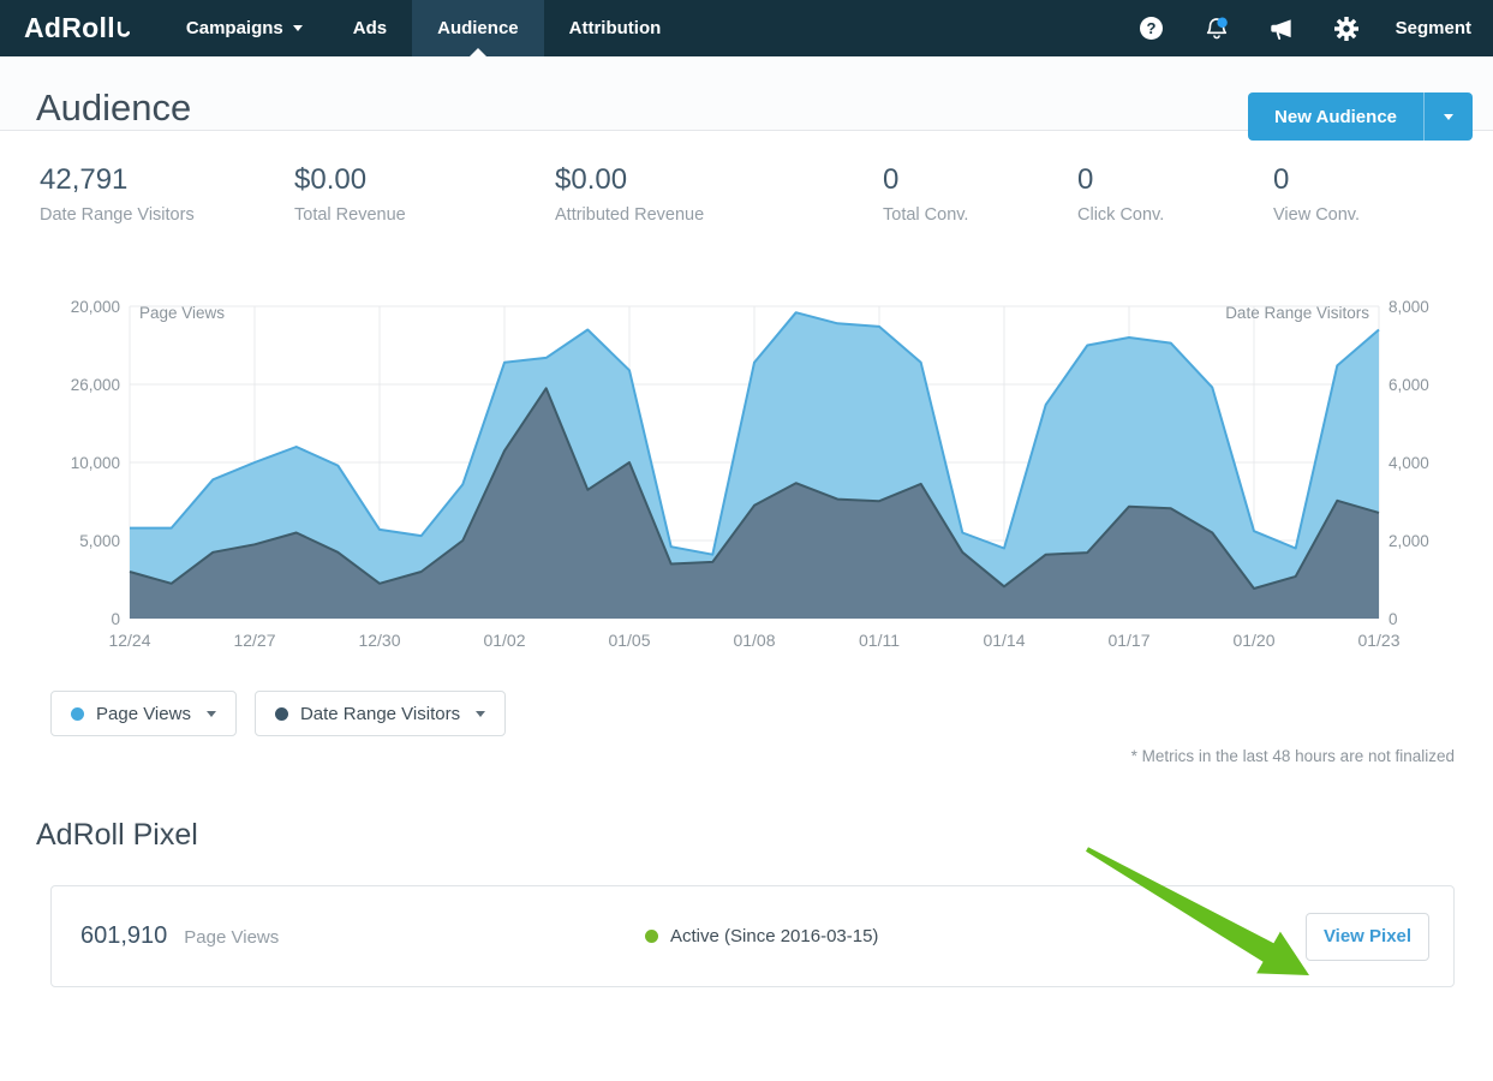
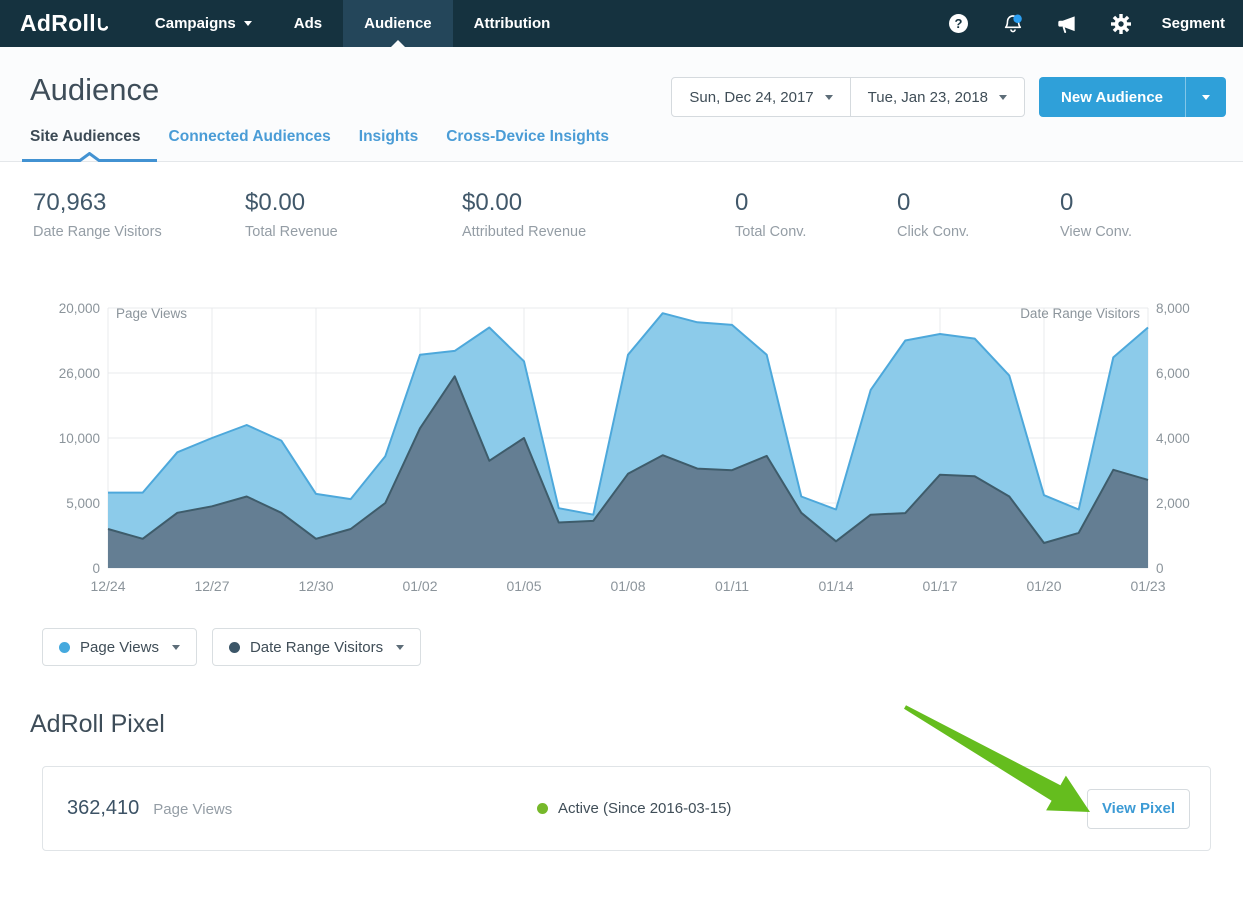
  AdRoll
  Campaigns
  Ads
  Audience
  Attribution
  ?
  Segment
  Audience
+ Sun, Dec 24, 2017
+ Tue, Jan 23, 2018
  New Audience
+ Site Audiences
+ Connected Audiences
+ Insights
+ Cross-Device Insights
- 42,791
+ 70,963
  Date Range Visitors
  $0.00
  Total Revenue
  $0.00
  Attributed Revenue
  0
  Total Conv.
  0
  Click Conv.
  0
  View Conv.
  0
  0
  5,000
  2,000
  10,000
  4,000
  26,000
  6,000
  20,000
  8,000
  12/24
  12/27
  12/30
  01/02
  01/05
  01/08
  01/11
  01/14
  01/17
  01/20
  01/23
  Page Views
  Date Range Visitors
  Page Views
  Date Range Visitors
- * Metrics in the last 48 hours are not finalized
  AdRoll Pixel
- 601,910
+ 362,410
  Page Views
  Active (Since 2016-03-15)
  View Pixel
